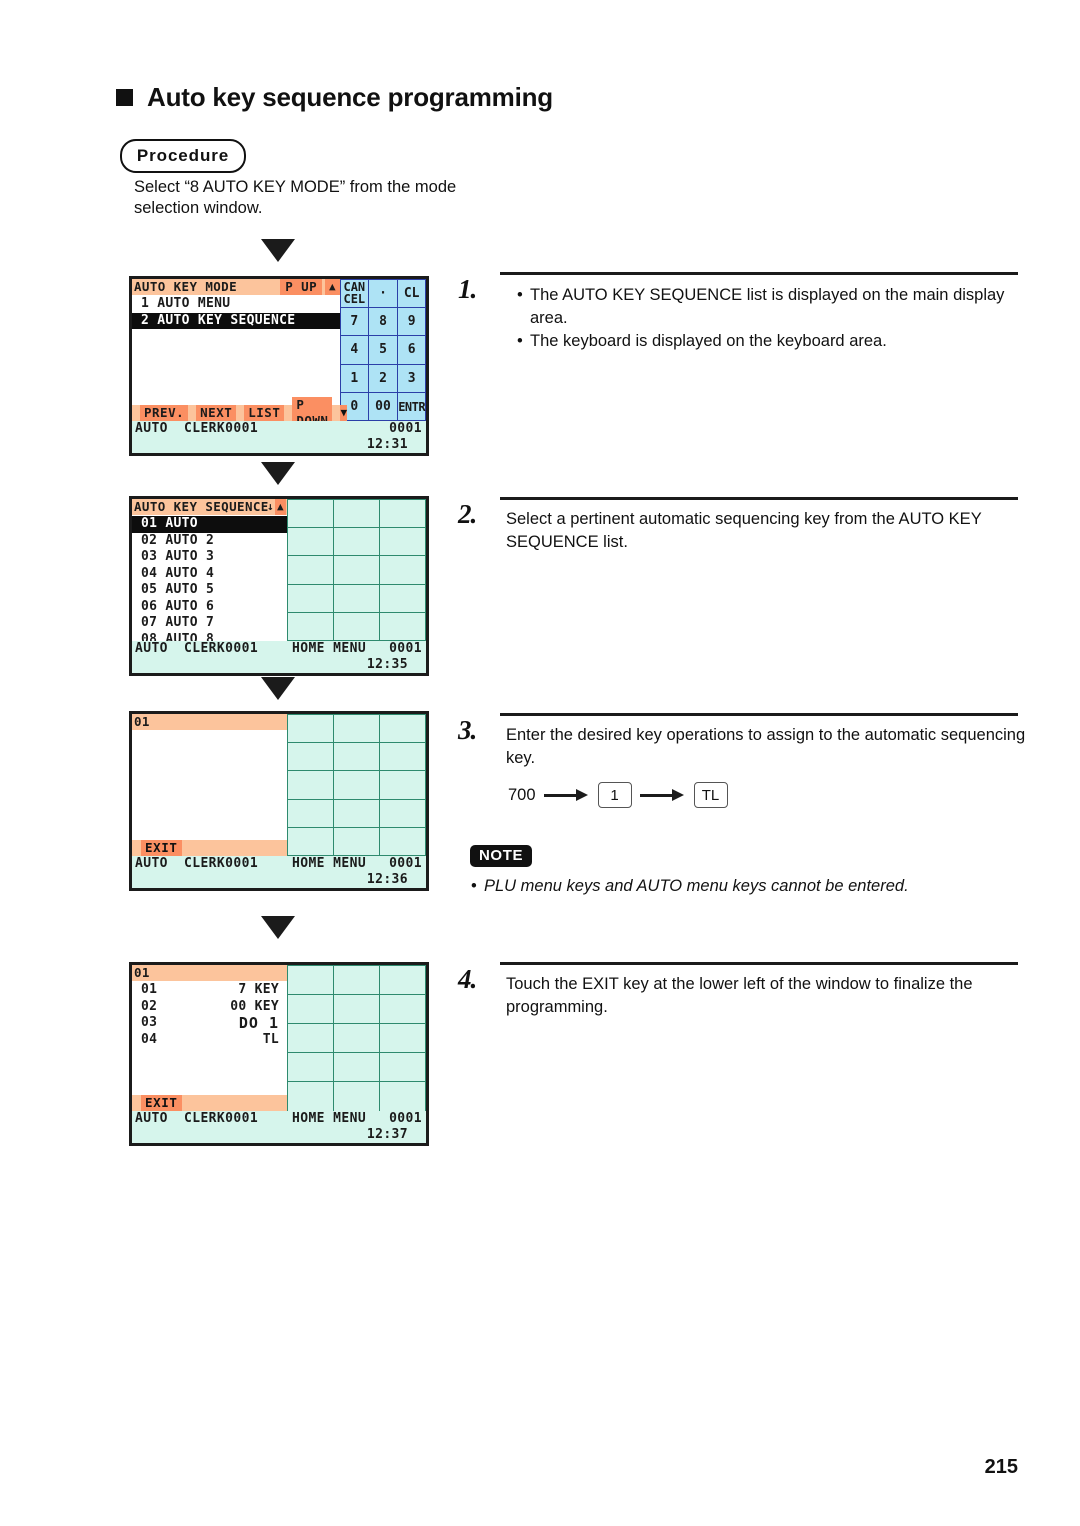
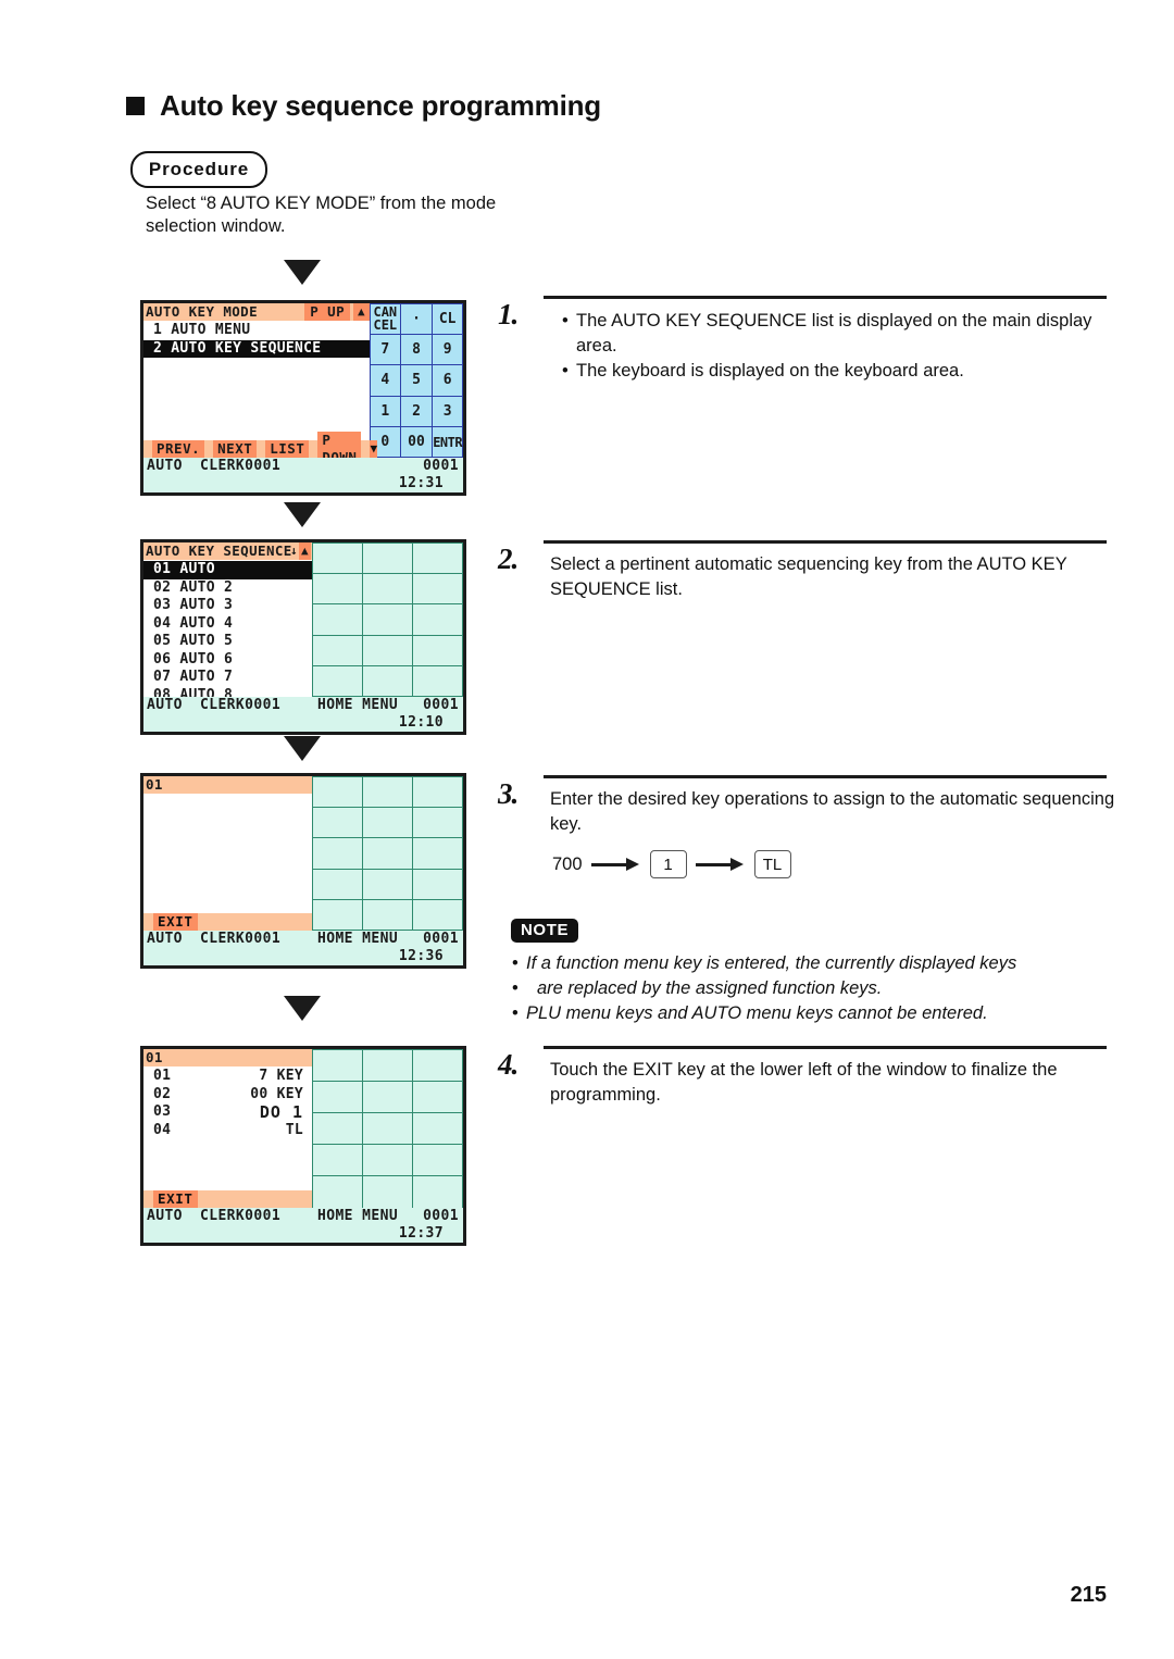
  Auto key sequence programming
  Procedure
  Select “8 AUTO KEY MODE” from the mode selection window.
  AUTO KEY MODE
  P UP
  ▲
  1 AUTO MENU
  2 AUTO KEY SEQUENCE
  PREV.
  NEXT
  LIST
  ▼
  CAN
  CEL
  ·
  CL
  7
  8
  9
  4
  5
  6
  1
  2
  3
  0
  00
  ENTR
  AUTO
  CLERK0001
  0001
  12:31
  AUTO KEY SEQUENCE
  ↓
  ▲
  01 AUTO
  02 AUTO 2
  03 AUTO 3
  04 AUTO 4
  05 AUTO 5
  06 AUTO 6
  07 AUTO 7
  08 AUTO 8
  AUTO
  CLERK0001
  HOME MENU
  0001
- 12:35
+ 12:10
  01
  EXIT
  AUTO
  CLERK0001
  HOME MENU
  0001
  12:36
  01
  01
  7 KEY
  02
  00 KEY
  03
  DO 1
  04
  TL
  EXIT
  AUTO
  CLERK0001
  HOME MENU
  0001
  12:37
  1.
  The AUTO KEY SEQUENCE list is displayed on the main display area.
  The keyboard is displayed on the keyboard area.
  2.
  Select a pertinent automatic sequencing key from the AUTO KEY SEQUENCE list.
  3.
  Enter the desired key operations to assign to the automatic sequencing key.
  700
  1
  TL
  NOTE
+ If a function menu key is entered, the currently displayed keys
+ are replaced by the assigned function keys.
  PLU menu keys and AUTO menu keys cannot be entered.
  4.
  Touch the EXIT key at the lower left of the window to finalize the programming.
  215
